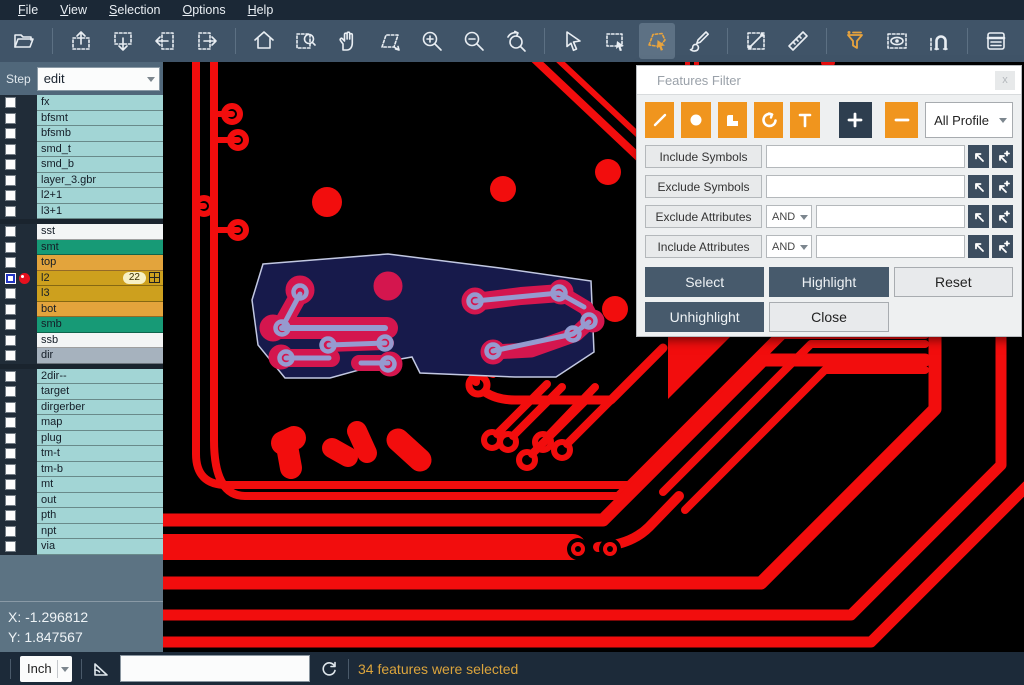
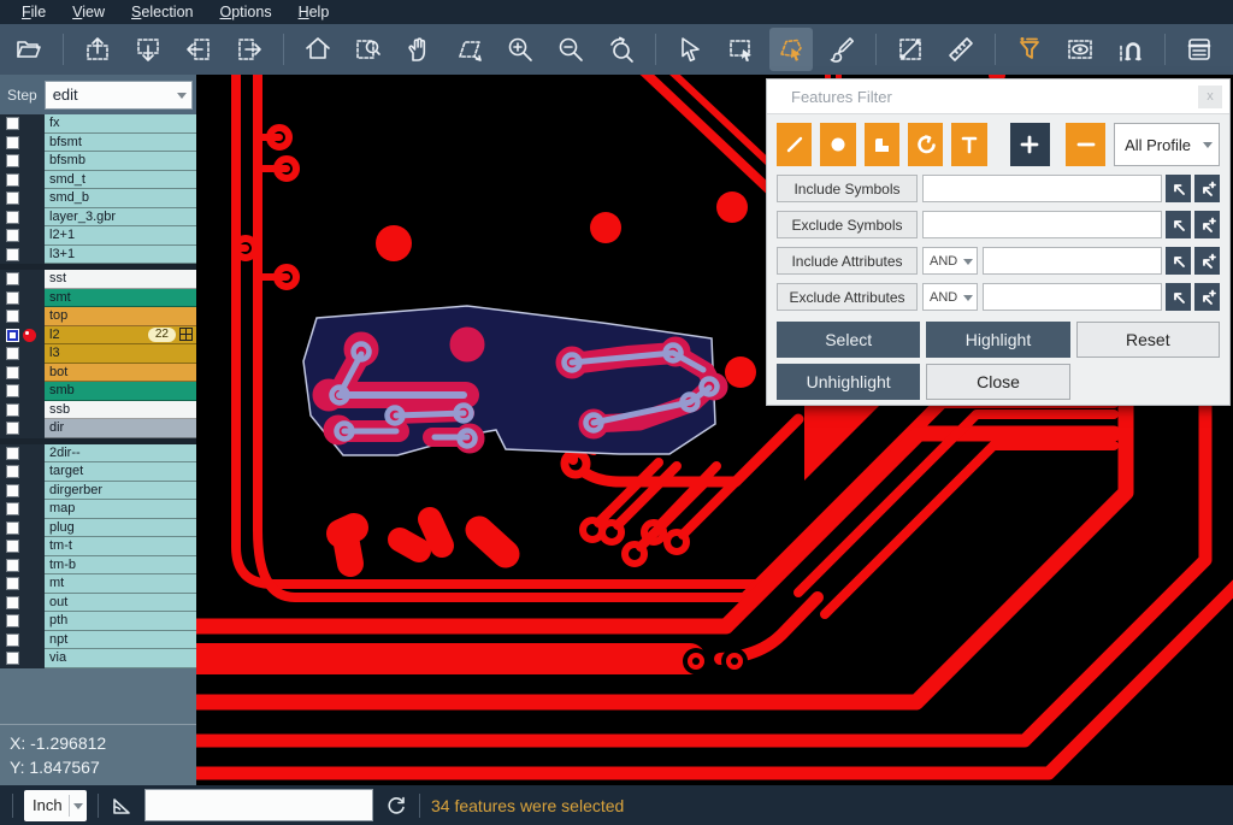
  File
  View
  Selection
  Options
  Help
  Step
  edit
  fx
  bfsmt
  bfsmb
  smd_t
  smd_b
  layer_3.gbr
  l2+1
  l3+1
  sst
  smt
  top
  l2
  22
  l3
  bot
  smb
  ssb
  dir
  2dir--
  target
  dirgerber
  map
  plug
  tm-t
  tm-b
  mt
  out
  pth
  npt
  via
  X: -1.296812
  Y: 1.847567
  Features Filter
  x
  All Profile
  Include Symbols
  Exclude Symbols
- Exclude Attributes
+ Include Attributes
  AND
- Include Attributes
+ Exclude Attributes
  AND
  Select
  Highlight
  Reset
  Unhighlight
  Close
  Inch
  34 features were selected
